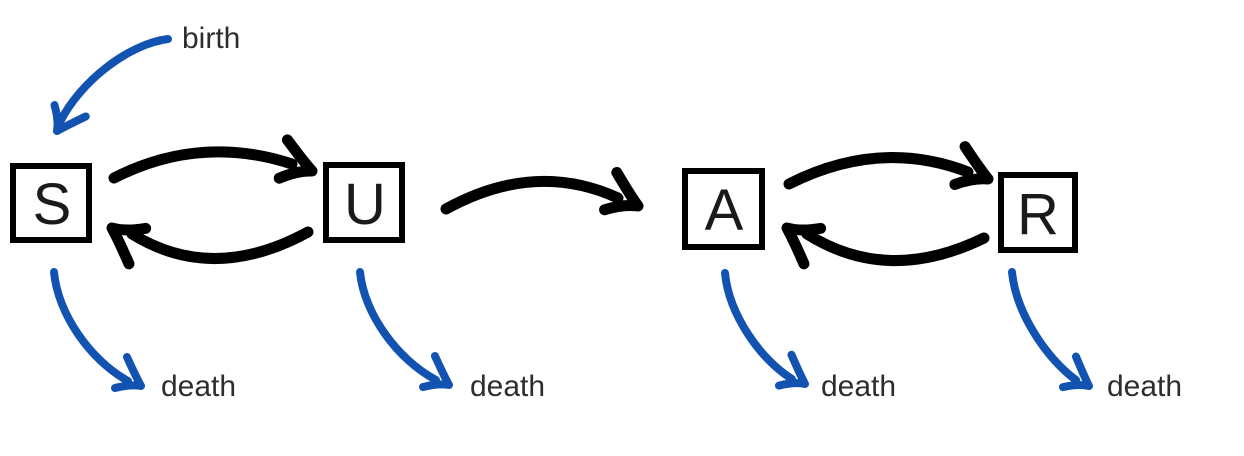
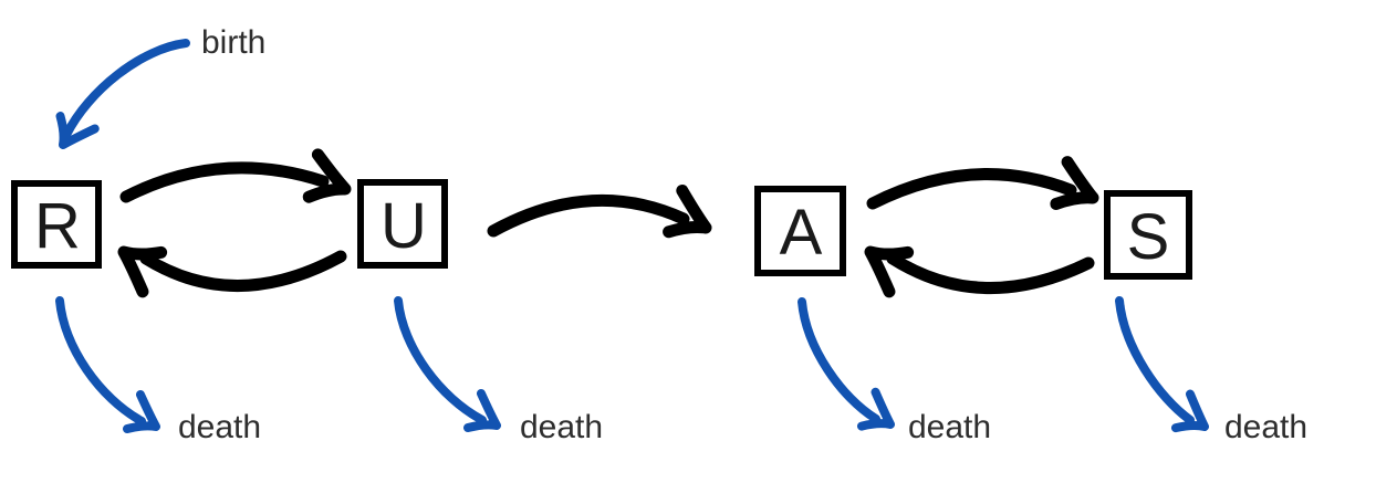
- S
+ R
  U
  A
- R
+ S
  birth
  death
  death
  death
  death
